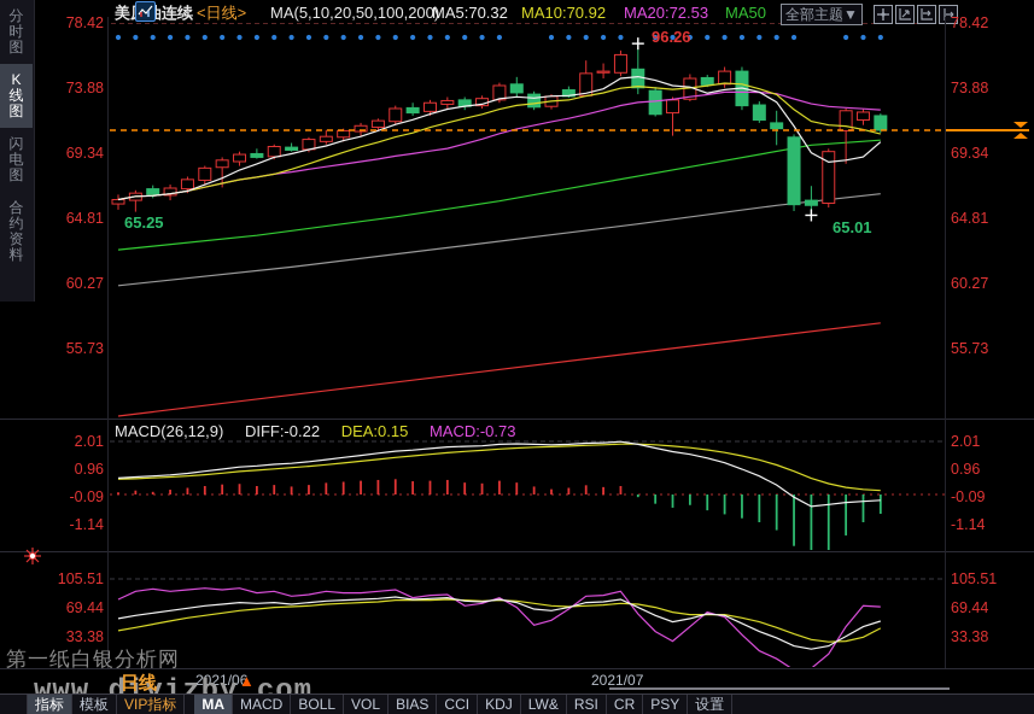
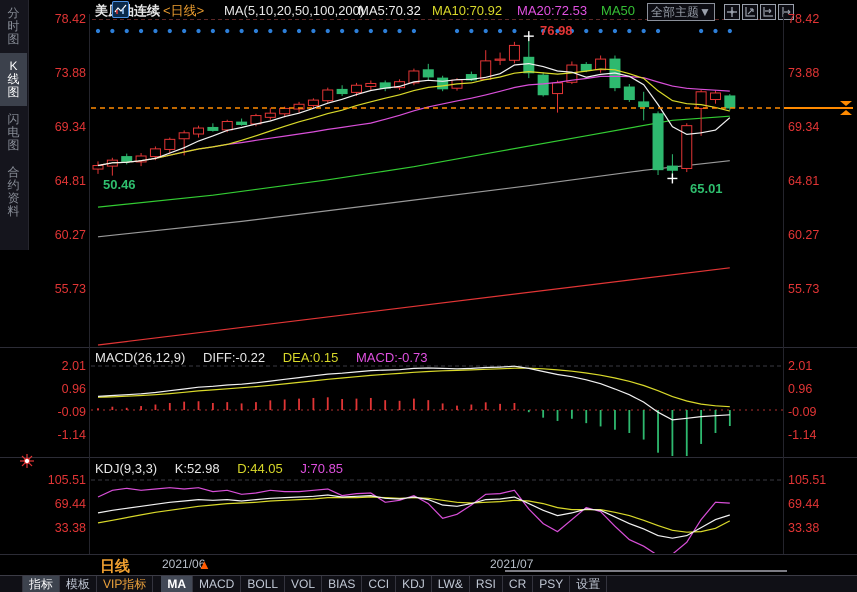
  分
  时
  图
  K
  线
  图
  闪
  电
  图
  合
  约
  资
  料
  <日线>
  MA(5,10,20,50,100,200)
  MA5:70.32
  MA10:70.92
  MA20:72.53
  MA50
  全部主题▼
  MACD(26,12,9) DIFF:-0.22 DEA:0.15 MACD:-0.73
+ KDJ(9,3,3) K:52.98 D:44.05 J:70.85
- 65.25
+ 50.46
- 96.26
+ 76.98
  65.01
  2021/06
  2021/07
- 第一纸白银分析网
- www.diyizby.com
  日线
  ▲
  指标
  模板
  VIP指标
  MA
  MACD
  BOLL
  VOL
  BIAS
  CCI
  KDJ
  LW&
  RSI
  CR
  PSY
  设置
  78.42
  78.42
  73.88
  73.88
  69.34
  69.34
  64.81
  64.81
  60.27
  60.27
  55.73
  55.73
  2.01
  2.01
  0.96
  0.96
  -0.09
  -0.09
  -1.14
  -1.14
  105.51
  105.51
  69.44
  69.44
  33.38
  33.38
